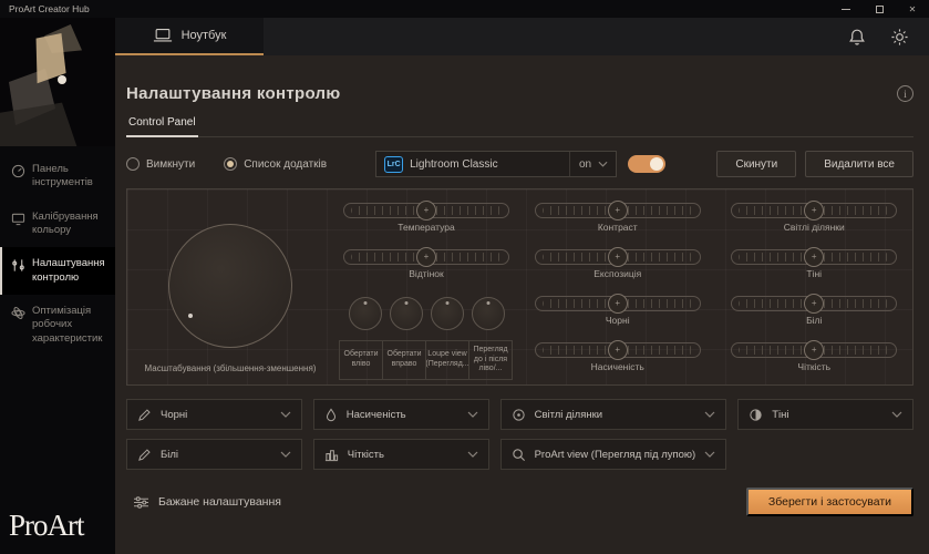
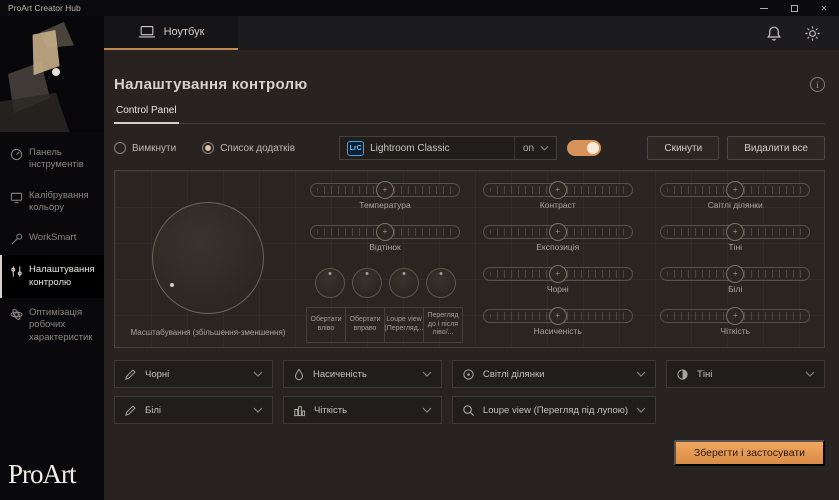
  ProArt Creator Hub
  ✕
  Панель інструментів
  Калібрування кольору
+ WorkSmart
  Налаштування контролю
  Оптимізація робочих характеристик
  ProArt
  Ноутбук
  Налаштування контролю
  i
  Control Panel
  Вимкнути
  Список додатків
  Lightroom Classic
  on
  Скинути
  Видалити все
  Масштабування (збільшення-зменшення)
  +
  Температура
  +
  Відтінок
  +
  Контраст
  +
  Експозиція
  +
  Чорні
  +
  Насиченість
  +
  Світлі ділянки
  +
  Тіні
  +
  Білі
  +
  Чіткість
  Чорні
  Насиченість
  Світлі ділянки
  Тіні
  Білі
  Чіткість
- ProArt view (Перегляд під лупою)
+ Loupe view (Перегляд під лупою)
- Бажане налаштування
  Зберегти і застосувати
